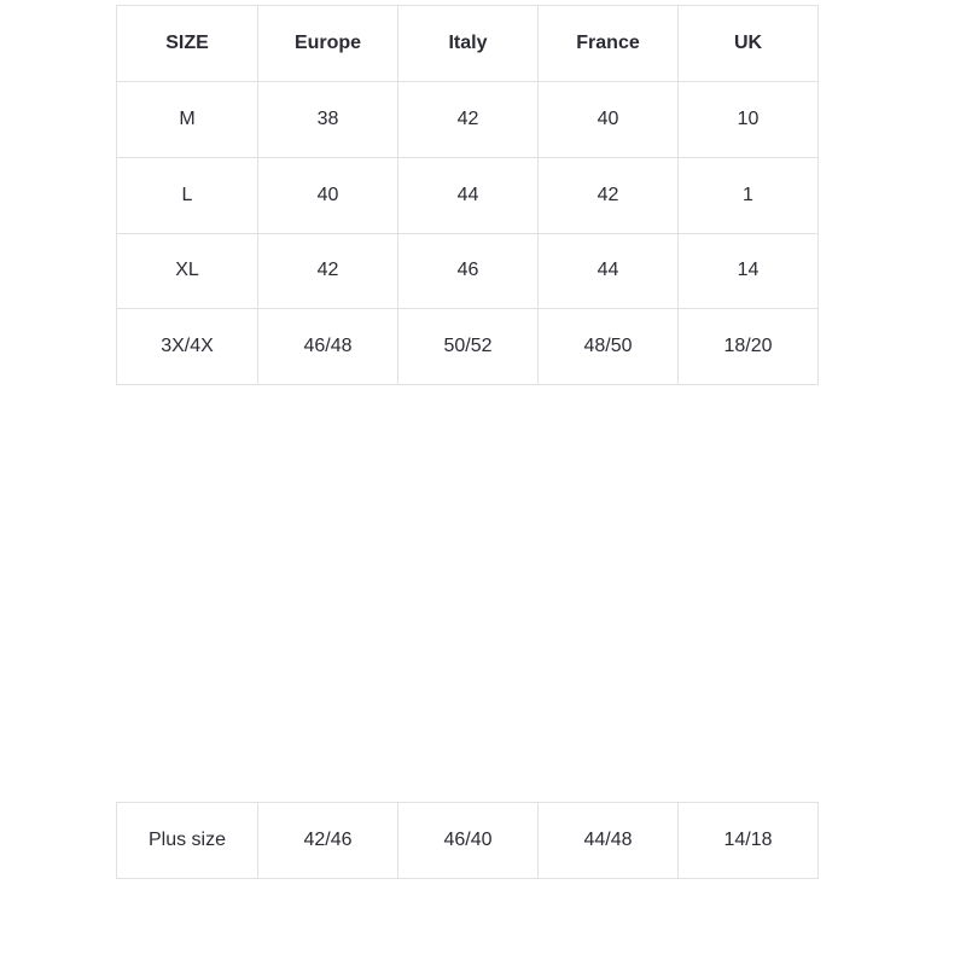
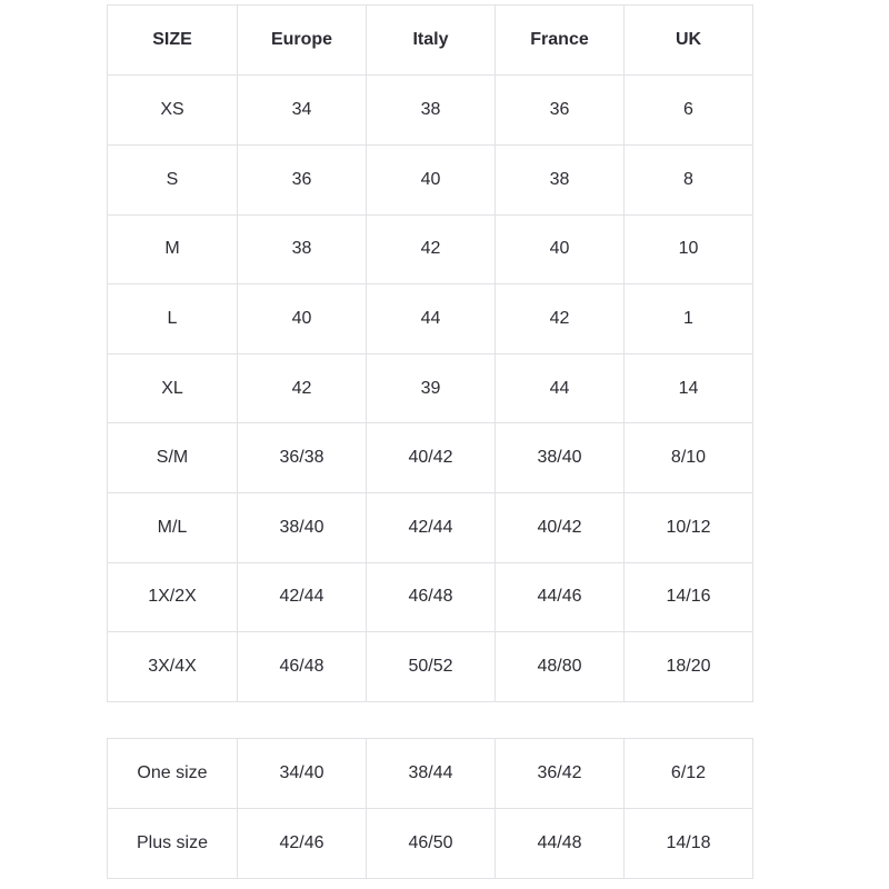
  SIZE	Europe	Italy	France	UK
+ XS	34	38	36	6
+ S	36	40	38	8
  M	38	42	40	10
  L	40	44	42	1
- XL	42	46	44	14
+ XL	42	39	44	14
+ S/M	36/38	40/42	38/40	8/10
+ M/L	38/40	42/44	40/42	10/12
+ 1X/2X	42/44	46/48	44/46	14/16
- 3X/4X	46/48	50/52	48/50	18/20
+ 3X/4X	46/48	50/52	48/80	18/20
+ One size	34/40	38/44	36/42	6/12
- Plus size	42/46	46/40	44/48	14/18
+ Plus size	42/46	46/50	44/48	14/18
